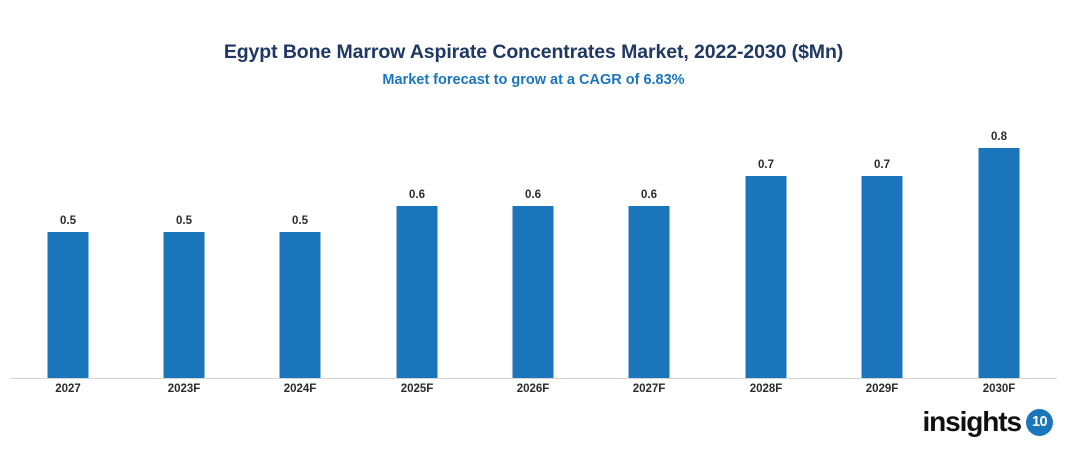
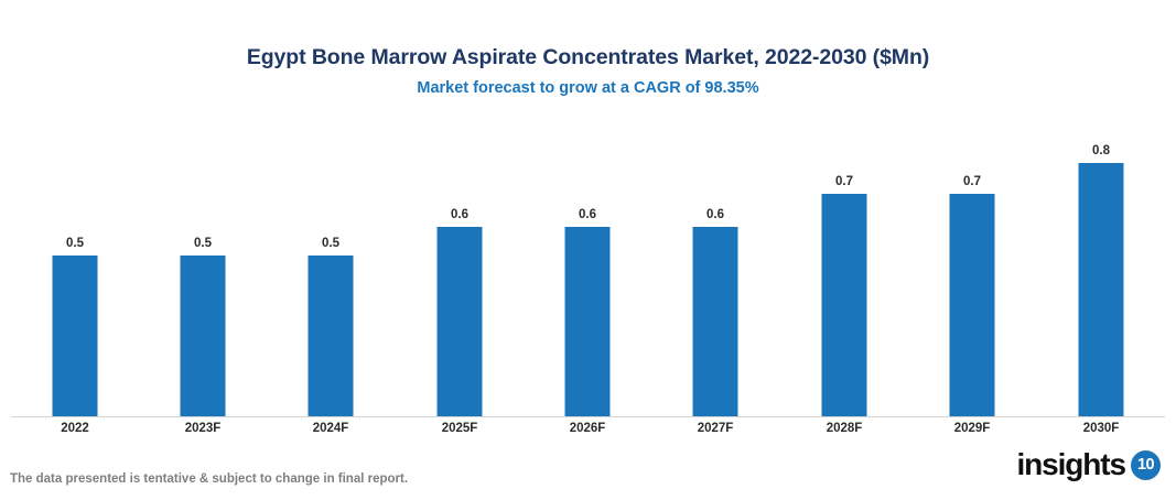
  Egypt Bone Marrow Aspirate Concentrates Market, 2022-2030 ($Mn)
- Market forecast to grow at a CAGR of 6.83%
+ Market forecast to grow at a CAGR of 98.35%
  0.5
  0.5
  0.5
  0.6
  0.6
  0.6
  0.7
  0.7
  0.8
- 2027
+ 2022
  2023F
  2024F
  2025F
  2026F
  2027F
  2028F
  2029F
  2030F
+ The data presented is tentative & subject to change in final report.
  insights
  10
